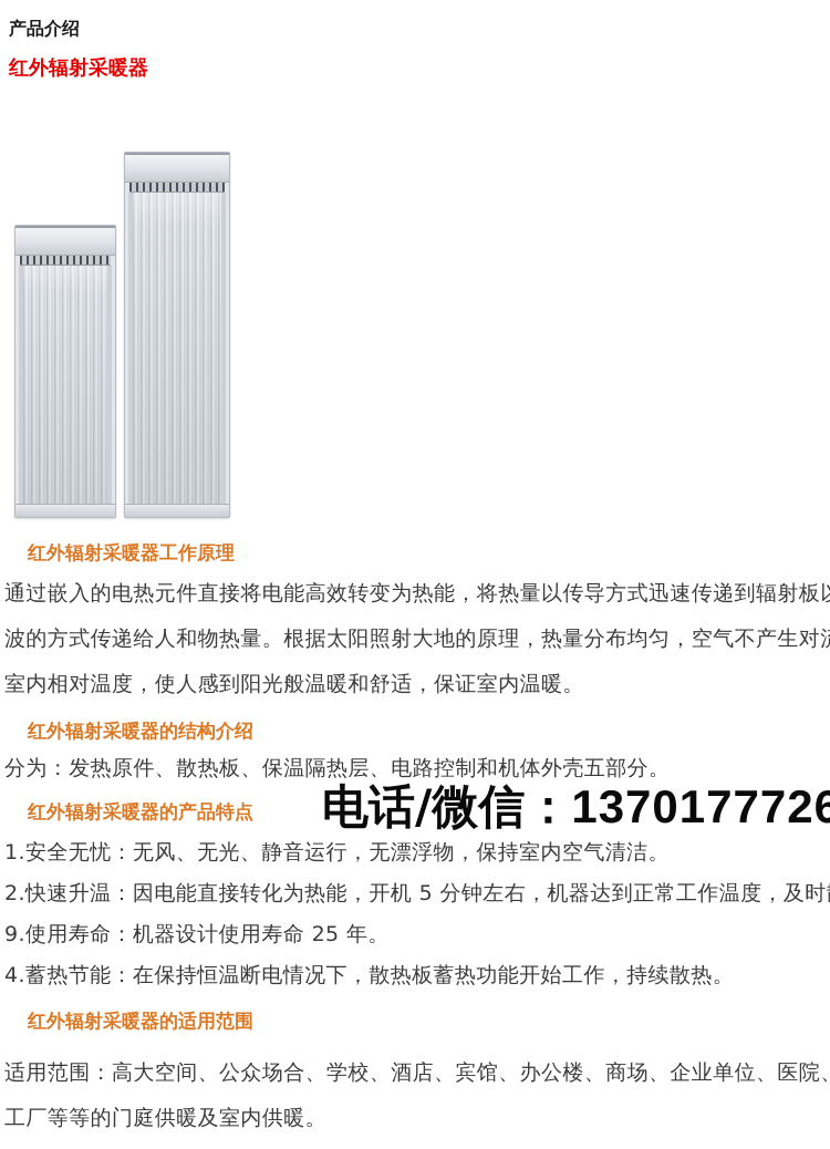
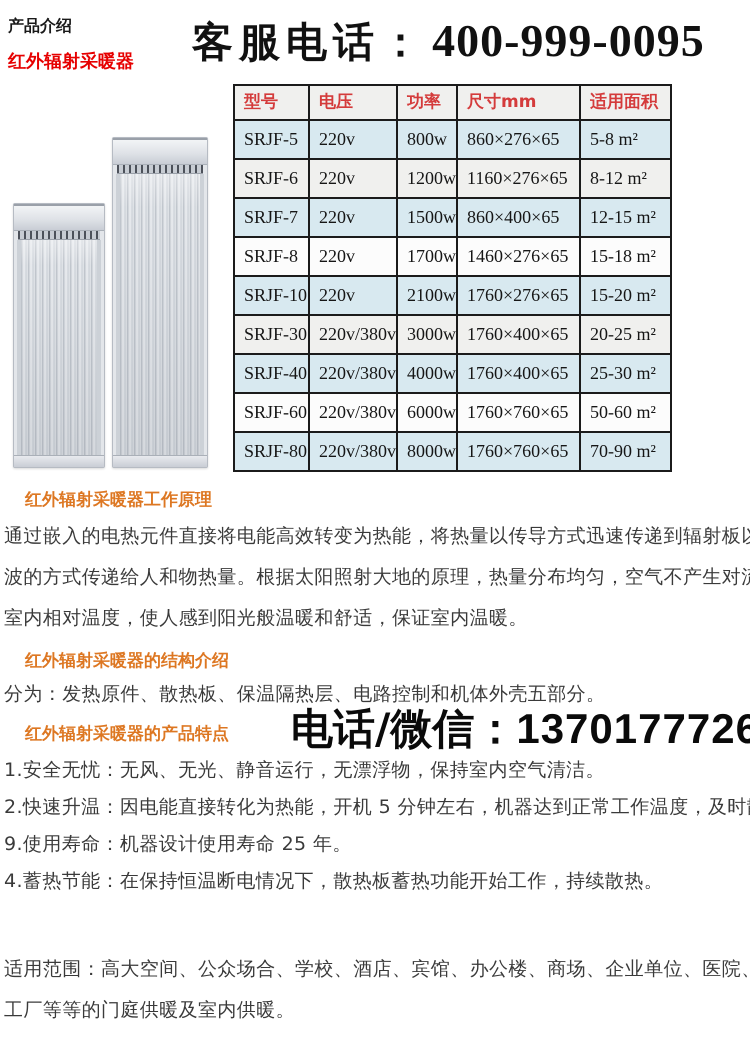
  产品介绍
  红外辐射采暖器
+ 客服电话： 400-999-0095
+ 型号	电压	功率	尺寸mm	适用面积
+ SRJF-5	220v	800w	860×276×65	5-8 m²
+ SRJF-6	220v	1200w	1160×276×65	8-12 m²
+ SRJF-7	220v	1500w	860×400×65	12-15 m²
+ SRJF-8	220v	1700w	1460×276×65	15-18 m²
+ SRJF-10	220v	2100w	1760×276×65	15-20 m²
+ SRJF-30	220v/380v	3000w	1760×400×65	20-25 m²
+ SRJF-40	220v/380v	4000w	1760×400×65	25-30 m²
+ SRJF-60	220v/380v	6000w	1760×760×65	50-60 m²
+ SRJF-80	220v/380v	8000w	1760×760×65	70-90 m²
  红外辐射采暖器工作原理
  通过嵌入的电热元件直接将电能高效转变为热能，将热量以传导方式迅速传递到辐射板
  波的方式传递给人和物热量。根据太阳照射大地的原理，热量分布均匀，空气不产生对
  室内相对温度，使人感到阳光般温暖和舒适，保证室内温暖。
  红外辐射采暖器的结构介绍
  分为：发热原件、散热板、保温隔热层、电路控制和机体外壳五部分。
  红外辐射采暖器的产品特点
  电话/微信：1370177726
  1.安全无忧：无风、无光、静音运行，无漂浮物，保持室内空气清洁。
  2.快速升温：因电能直接转化为热能，开机 5 分钟左右，机器达到正常工作温度，及时
  9.使用寿命：机器设计使用寿命 25 年。
  4.蓄热节能：在保持恒温断电情况下，散热板蓄热功能开始工作，持续散热。
- 红外辐射采暖器的适用范围
  适用范围：高大空间、公众场合、学校、酒店、宾馆、办公楼、商场、企业单位、医院
  工厂等等的门庭供暖及室内供暖。
